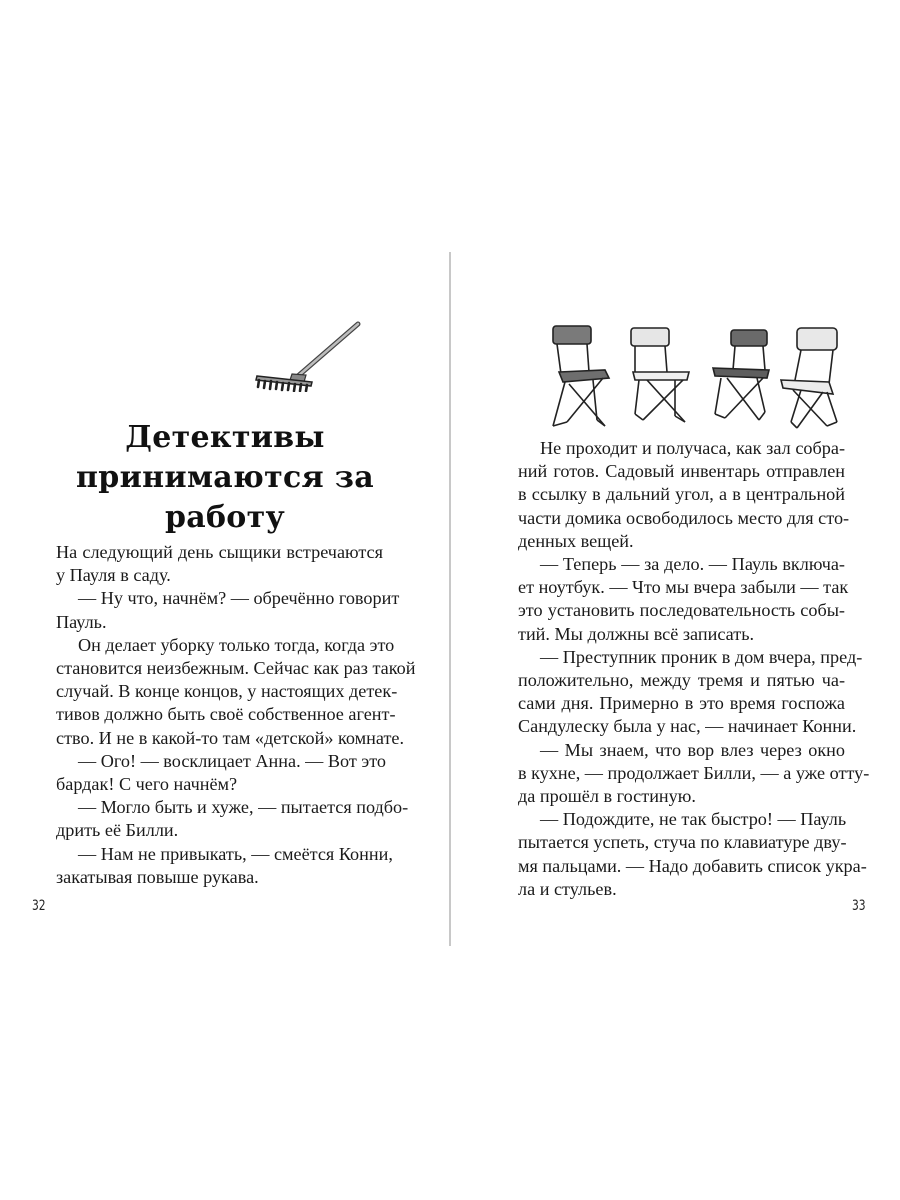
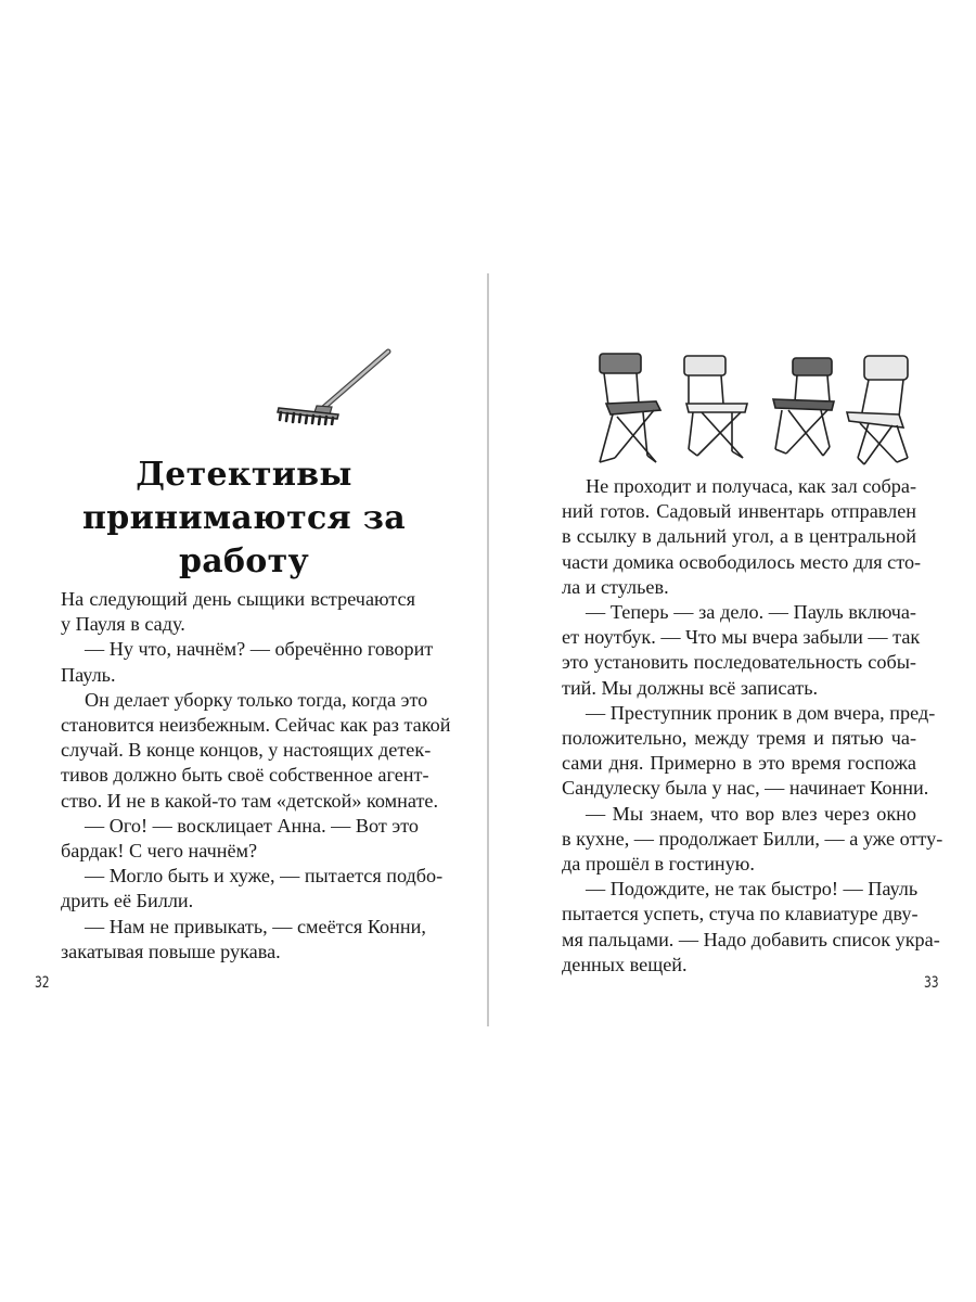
  Детективы
  принимаются за работу
  На следующий день сыщики встречаются
  у Пауля в саду.
  — Ну что, начнём? — обречённо говорит
  Пауль.
  Он делает уборку только тогда, когда это
  становится неизбежным. Сейчас как раз такой
  случай. В конце концов, у настоящих детек-
  тивов должно быть своё собственное агент-
  ство. И не в какой-то там «детской» комнате.
  — Ого! — восклицает Анна. — Вот это
  бардак! С чего начнём?
  — Могло быть и хуже, — пытается подбо-
  дрить её Билли.
  — Нам не привыкать, — смеётся Конни,
  закатывая повыше рукава.
  32
  Не проходит и получаса, как зал собра-
  ний готов. Садовый инвентарь отправлен
  в ссылку в дальний угол, а в центральной
  части домика освободилось место для сто-
- денных вещей.
+ ла и стульев.
  — Теперь — за дело. — Пауль включа-
  ет ноутбук. — Что мы вчера забыли — так
  это установить последовательность собы-
  тий. Мы должны всё записать.
  — Преступник проник в дом вчера, пред-
  положительно, между тремя и пятью ча-
  сами дня. Примерно в это время госпожа
  Сандулеску была у нас, — начинает Конни.
  — Мы знаем, что вор влез через окно
  в кухне, — продолжает Билли, — а уже отту-
  да прошёл в гостиную.
  — Подождите, не так быстро! — Пауль
  пытается успеть, стуча по клавиатуре дву-
  мя пальцами. — Надо добавить список укра-
- ла и стульев.
+ денных вещей.
  33
